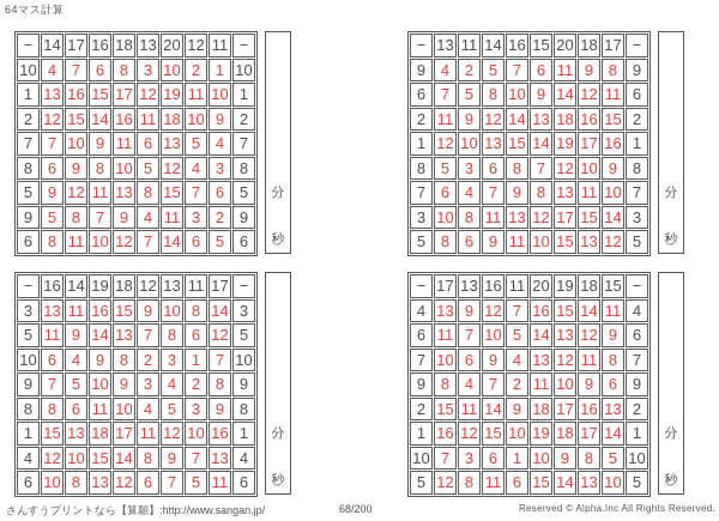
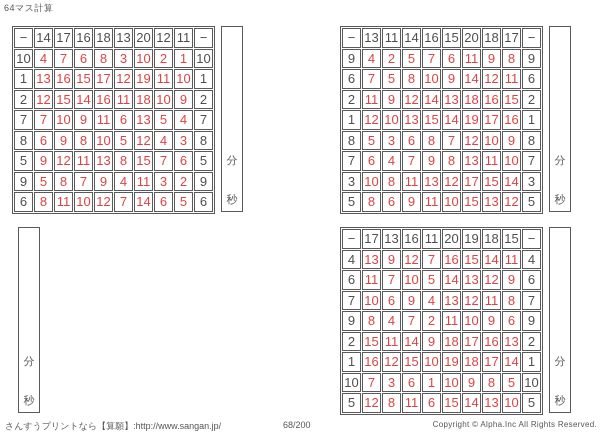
  64マス計算
  −	14	17	16	18	13	20	12	11	−
  10	4	7	6	8	3	10	2	1	10
  1	13	16	15	17	12	19	11	10	1
  2	12	15	14	16	11	18	10	9	2
  7	7	10	9	11	6	13	5	4	7
  8	6	9	8	10	5	12	4	3	8
  5	9	12	11	13	8	15	7	6	5
  9	5	8	7	9	4	11	3	2	9
  6	8	11	10	12	7	14	6	5	6
  分
  秒
  −	13	11	14	16	15	20	18	17	−
  9	4	2	5	7	6	11	9	8	9
  6	7	5	8	10	9	14	12	11	6
  2	11	9	12	14	13	18	16	15	2
  1	12	10	13	15	14	19	17	16	1
  8	5	3	6	8	7	12	10	9	8
  7	6	4	7	9	8	13	11	10	7
  3	10	8	11	13	12	17	15	14	3
  5	8	6	9	11	10	15	13	12	5
  分
  秒
- −	16	14	19	18	12	13	11	17	−
- 3	13	11	16	15	9	10	8	14	3
- 5	11	9	14	13	7	8	6	12	5
- 10	6	4	9	8	2	3	1	7	10
- 9	7	5	10	9	3	4	2	8	9
- 8	8	6	11	10	4	5	3	9	8
- 1	15	13	18	17	11	12	10	16	1
- 4	12	10	15	14	8	9	7	13	4
- 6	10	8	13	12	6	7	5	11	6
  分
  秒
  −	17	13	16	11	20	19	18	15	−
  4	13	9	12	7	16	15	14	11	4
  6	11	7	10	5	14	13	12	9	6
  7	10	6	9	4	13	12	11	8	7
  9	8	4	7	2	11	10	9	6	9
  2	15	11	14	9	18	17	16	13	2
  1	16	12	15	10	19	18	17	14	1
  10	7	3	6	1	10	9	8	5	10
  5	12	8	11	6	15	14	13	10	5
  分
  秒
  さんすうプリントなら【算願】:http://www.sangan.jp/
  68/200
- Reserved © Alpha.Inc All Rights Reserved.
+ Copyright © Alpha.Inc All Rights Reserved.
